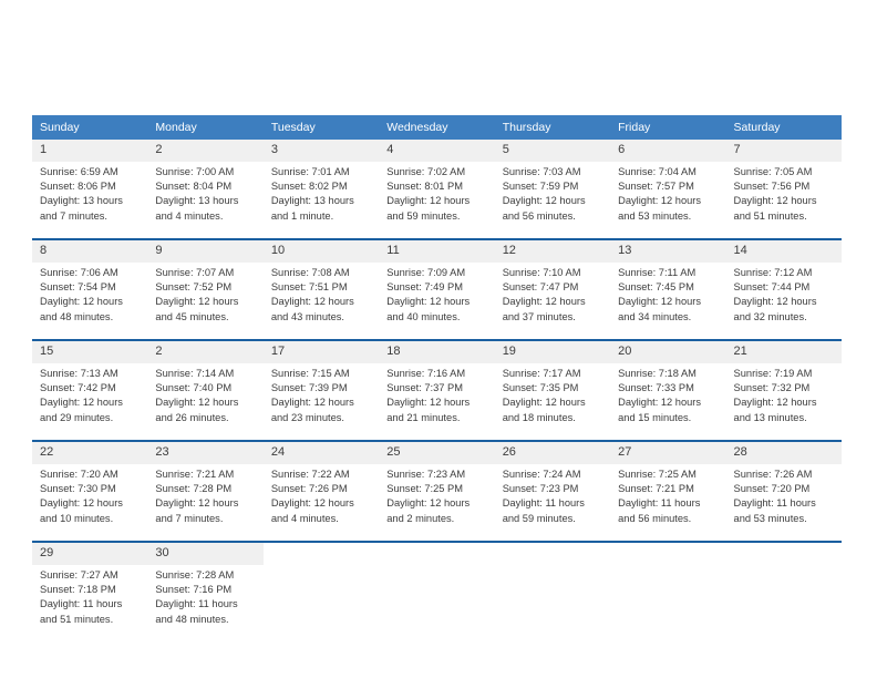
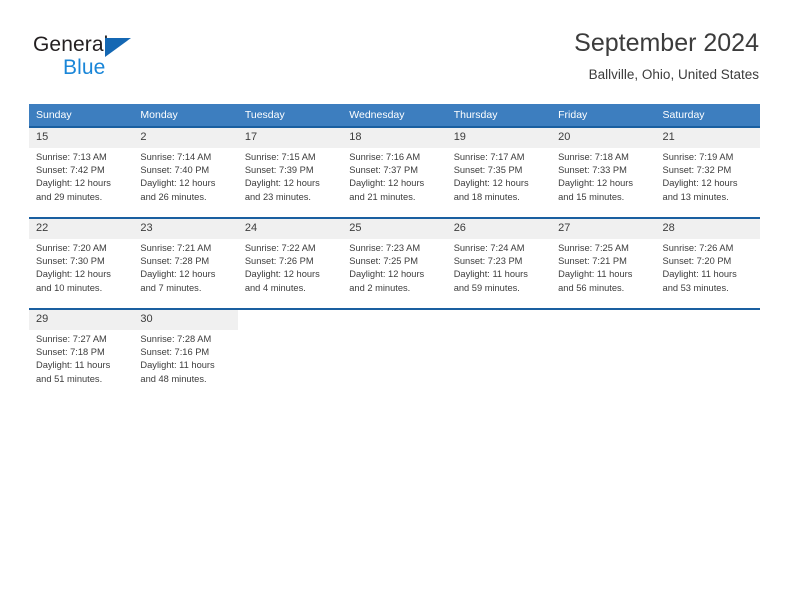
+ General
+ Blue
+ September 2024
+ Ballville, Ohio, United States
  Sunday	Monday	Tuesday	Wednesday	Thursday	Friday	Saturday
- 1 Sunrise: 6:59 AM Sunset: 8:06 PM Daylight: 13 hours and 7 minutes.	2 Sunrise: 7:00 AM Sunset: 8:04 PM Daylight: 13 hours and 4 minutes.	3 Sunrise: 7:01 AM Sunset: 8:02 PM Daylight: 13 hours and 1 minute.	4 Sunrise: 7:02 AM Sunset: 8:01 PM Daylight: 12 hours and 59 minutes.	5 Sunrise: 7:03 AM Sunset: 7:59 PM Daylight: 12 hours and 56 minutes.	6 Sunrise: 7:04 AM Sunset: 7:57 PM Daylight: 12 hours and 53 minutes.	7 Sunrise: 7:05 AM Sunset: 7:56 PM Daylight: 12 hours and 51 minutes.
- 8 Sunrise: 7:06 AM Sunset: 7:54 PM Daylight: 12 hours and 48 minutes.	9 Sunrise: 7:07 AM Sunset: 7:52 PM Daylight: 12 hours and 45 minutes.	10 Sunrise: 7:08 AM Sunset: 7:51 PM Daylight: 12 hours and 43 minutes.	11 Sunrise: 7:09 AM Sunset: 7:49 PM Daylight: 12 hours and 40 minutes.	12 Sunrise: 7:10 AM Sunset: 7:47 PM Daylight: 12 hours and 37 minutes.	13 Sunrise: 7:11 AM Sunset: 7:45 PM Daylight: 12 hours and 34 minutes.	14 Sunrise: 7:12 AM Sunset: 7:44 PM Daylight: 12 hours and 32 minutes.
  15 Sunrise: 7:13 AM Sunset: 7:42 PM Daylight: 12 hours and 29 minutes.	2 Sunrise: 7:14 AM Sunset: 7:40 PM Daylight: 12 hours and 26 minutes.	17 Sunrise: 7:15 AM Sunset: 7:39 PM Daylight: 12 hours and 23 minutes.	18 Sunrise: 7:16 AM Sunset: 7:37 PM Daylight: 12 hours and 21 minutes.	19 Sunrise: 7:17 AM Sunset: 7:35 PM Daylight: 12 hours and 18 minutes.	20 Sunrise: 7:18 AM Sunset: 7:33 PM Daylight: 12 hours and 15 minutes.	21 Sunrise: 7:19 AM Sunset: 7:32 PM Daylight: 12 hours and 13 minutes.
  22 Sunrise: 7:20 AM Sunset: 7:30 PM Daylight: 12 hours and 10 minutes.	23 Sunrise: 7:21 AM Sunset: 7:28 PM Daylight: 12 hours and 7 minutes.	24 Sunrise: 7:22 AM Sunset: 7:26 PM Daylight: 12 hours and 4 minutes.	25 Sunrise: 7:23 AM Sunset: 7:25 PM Daylight: 12 hours and 2 minutes.	26 Sunrise: 7:24 AM Sunset: 7:23 PM Daylight: 11 hours and 59 minutes.	27 Sunrise: 7:25 AM Sunset: 7:21 PM Daylight: 11 hours and 56 minutes.	28 Sunrise: 7:26 AM Sunset: 7:20 PM Daylight: 11 hours and 53 minutes.
  29 Sunrise: 7:27 AM Sunset: 7:18 PM Daylight: 11 hours and 51 minutes.	30 Sunrise: 7:28 AM Sunset: 7:16 PM Daylight: 11 hours and 48 minutes.
